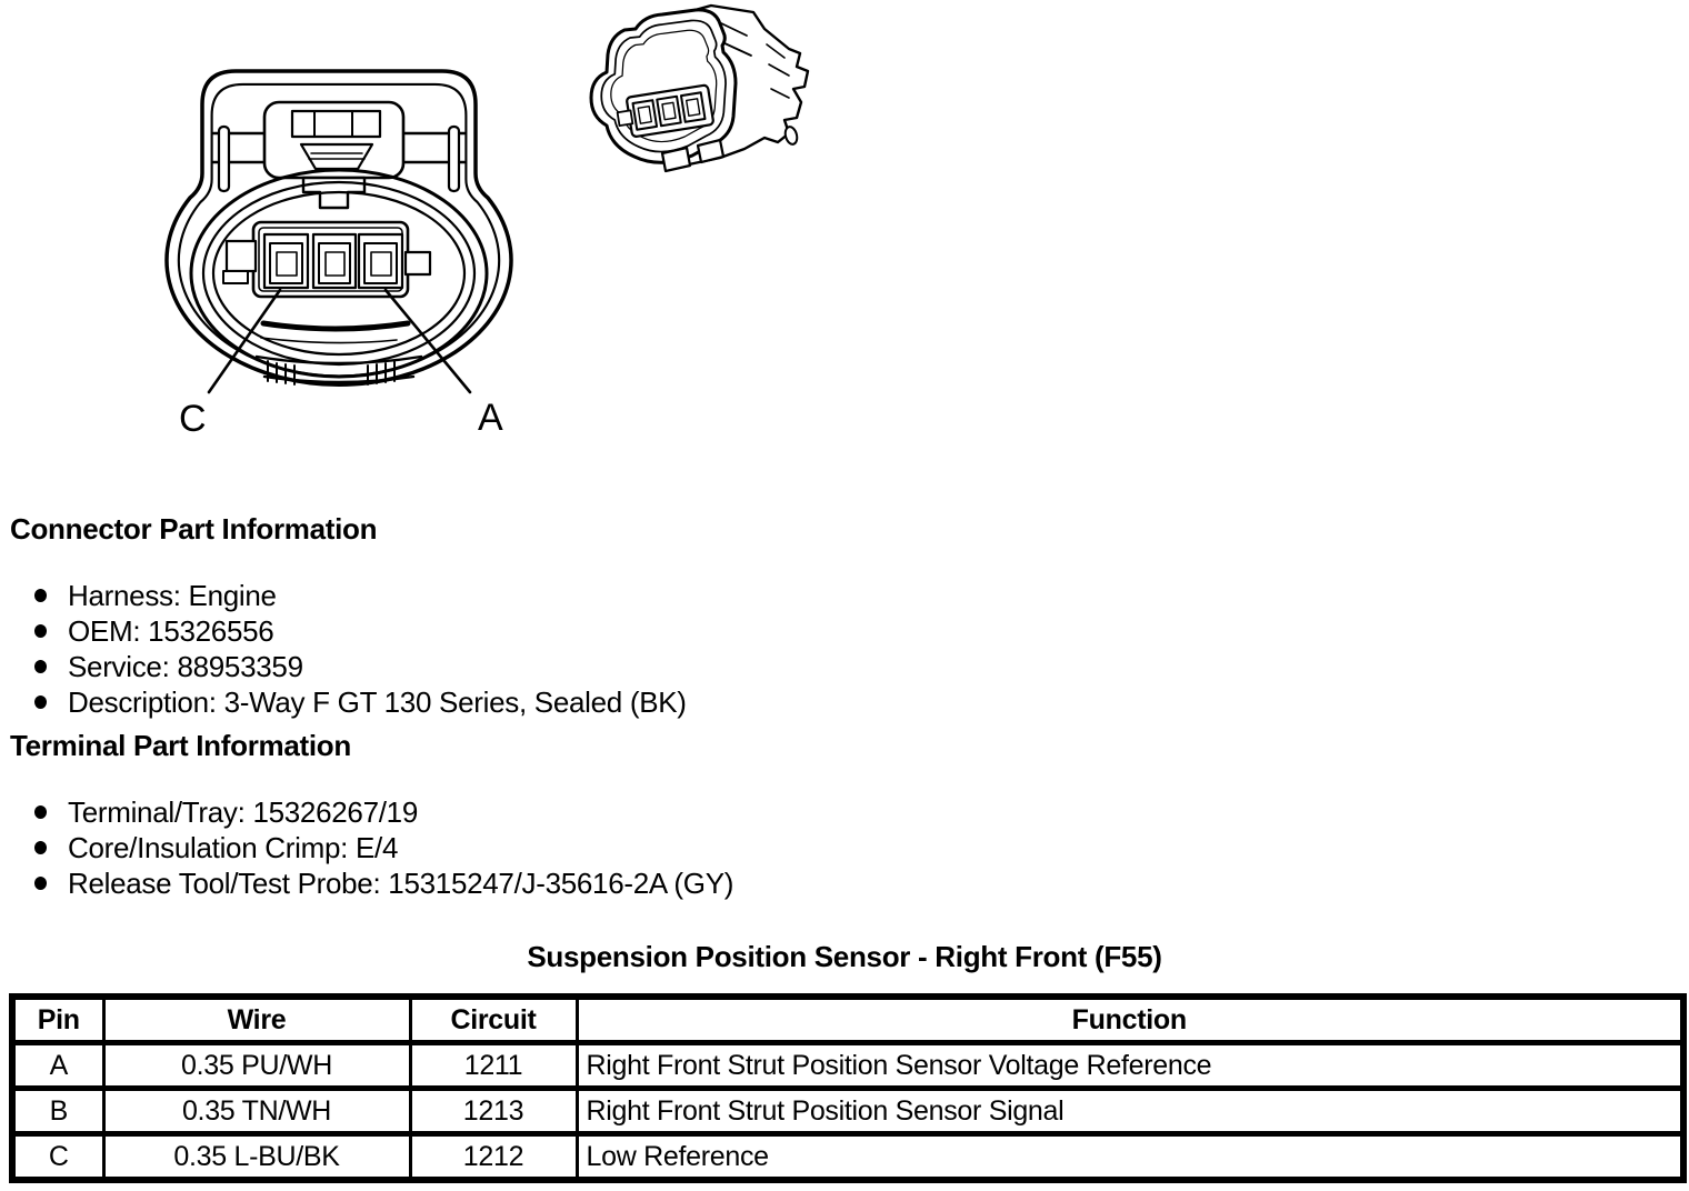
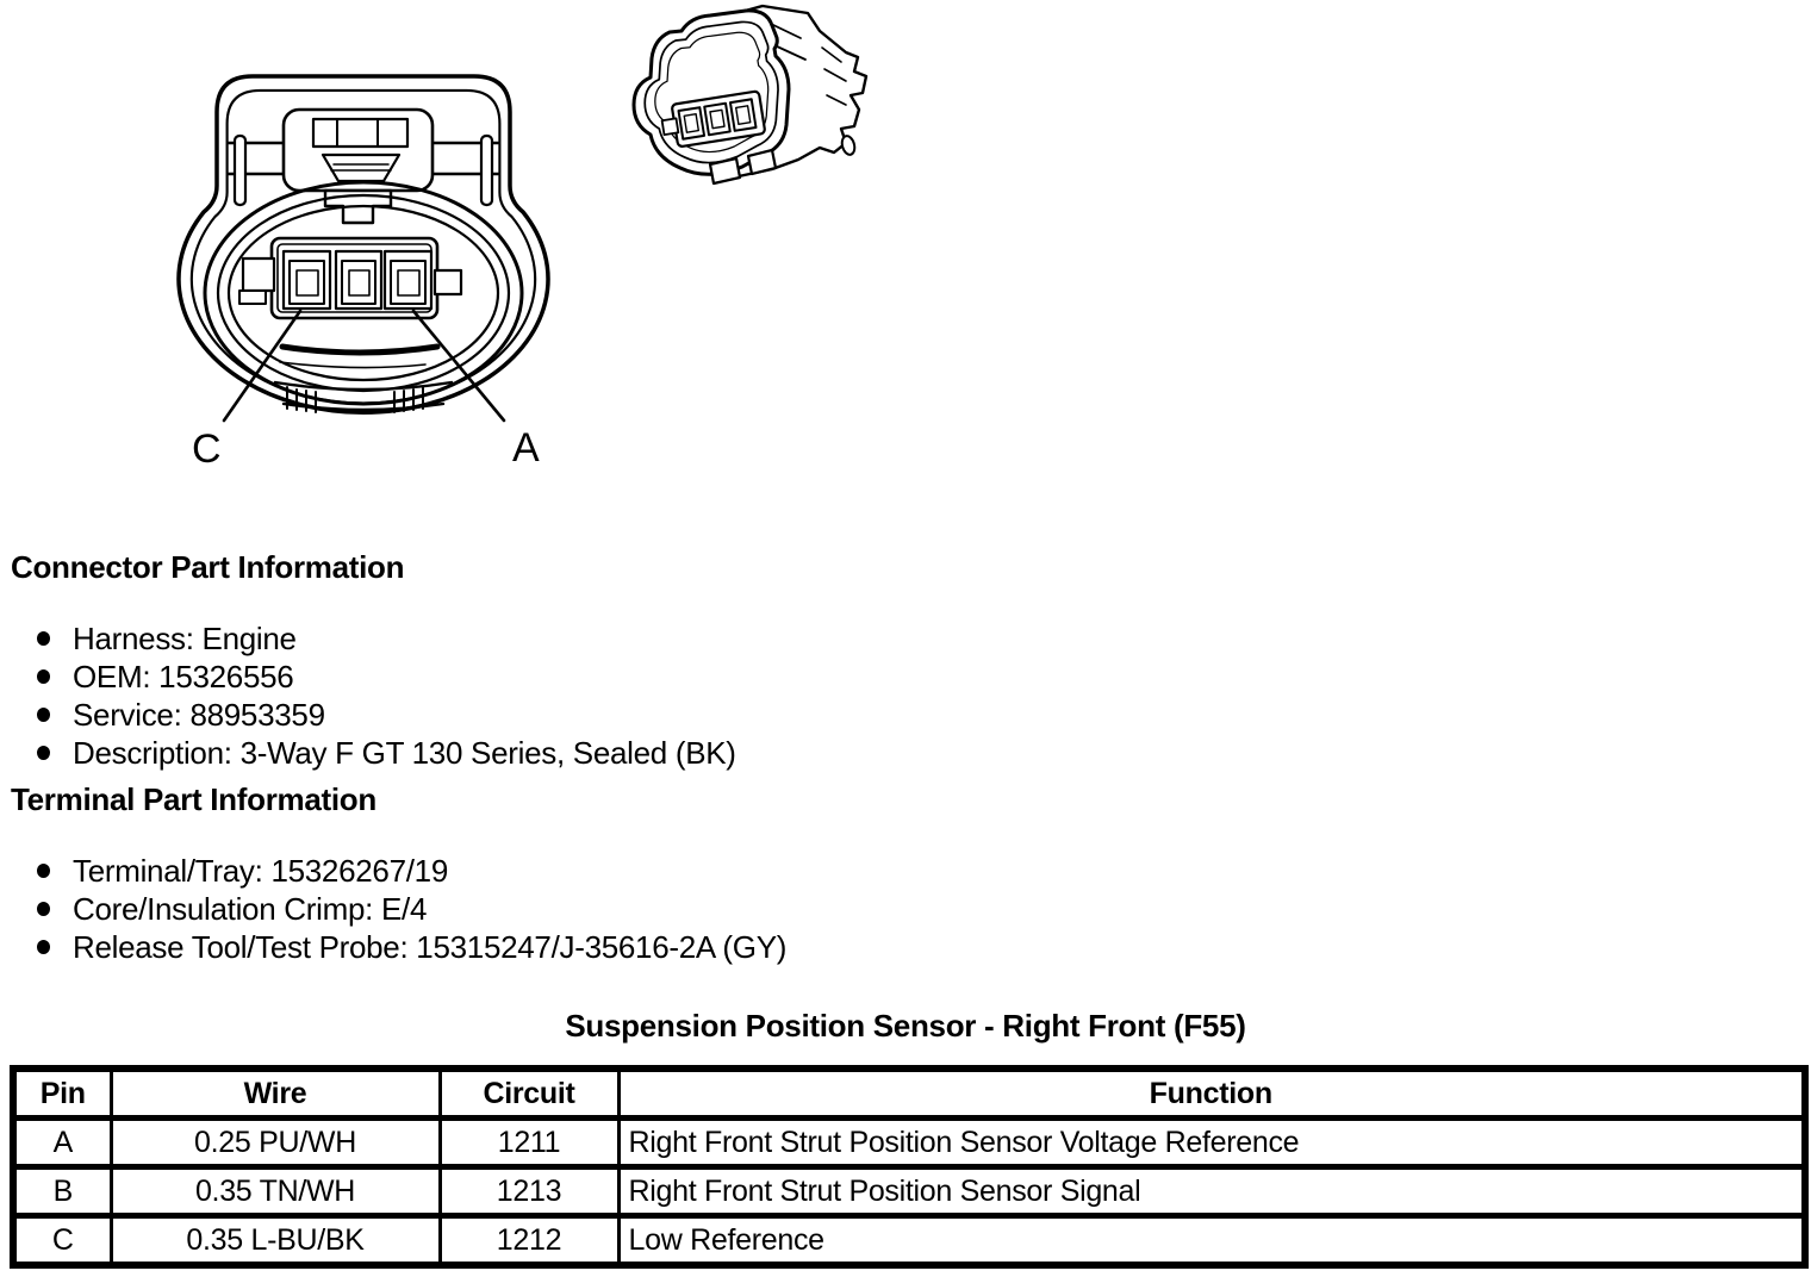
  C
  A
  Connector Part Information
  Harness: Engine
  OEM: 15326556
  Service: 88953359
  Description: 3-Way F GT 130 Series, Sealed (BK)
  Terminal Part Information
  Terminal/Tray: 15326267/19
  Core/Insulation Crimp: E/4
  Release Tool/Test Probe: 15315247/J-35616-2A (GY)
  Suspension Position Sensor - Right Front (F55)
  Pin	Wire	Circuit	Function
- A	0.35 PU/WH	1211	Right Front Strut Position Sensor Voltage Reference
+ A	0.25 PU/WH	1211	Right Front Strut Position Sensor Voltage Reference
  B	0.35 TN/WH	1213	Right Front Strut Position Sensor Signal
  C	0.35 L-BU/BK	1212	Low Reference
